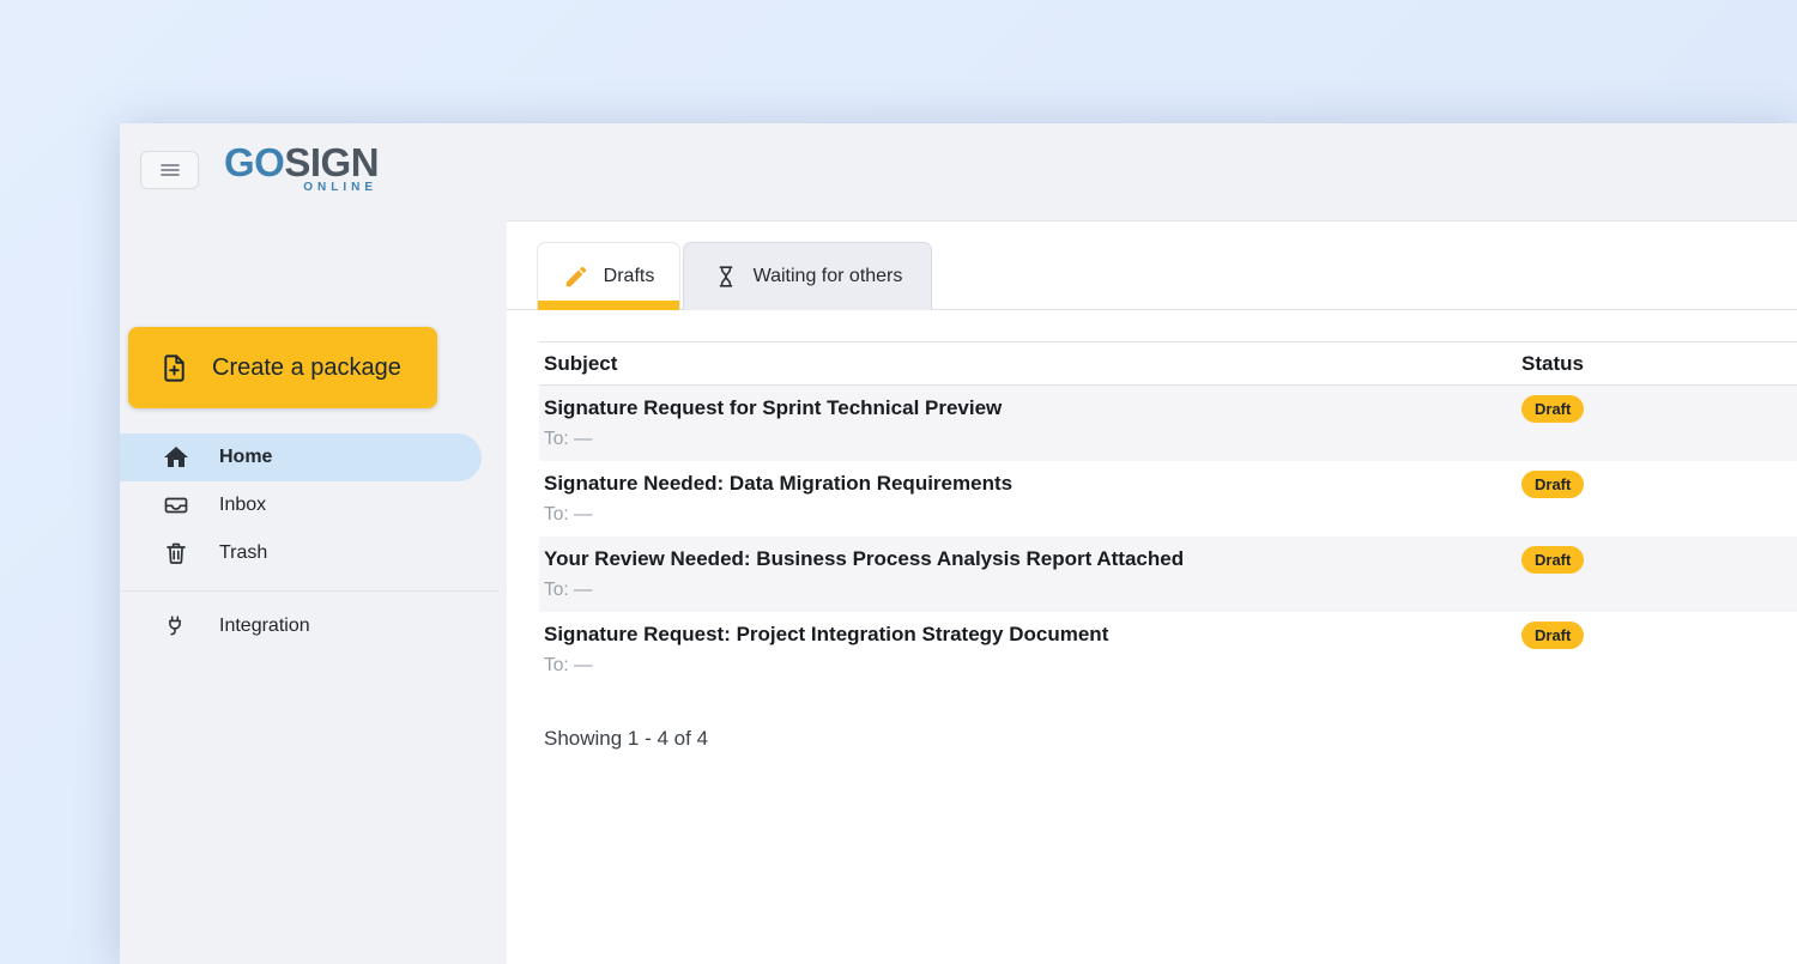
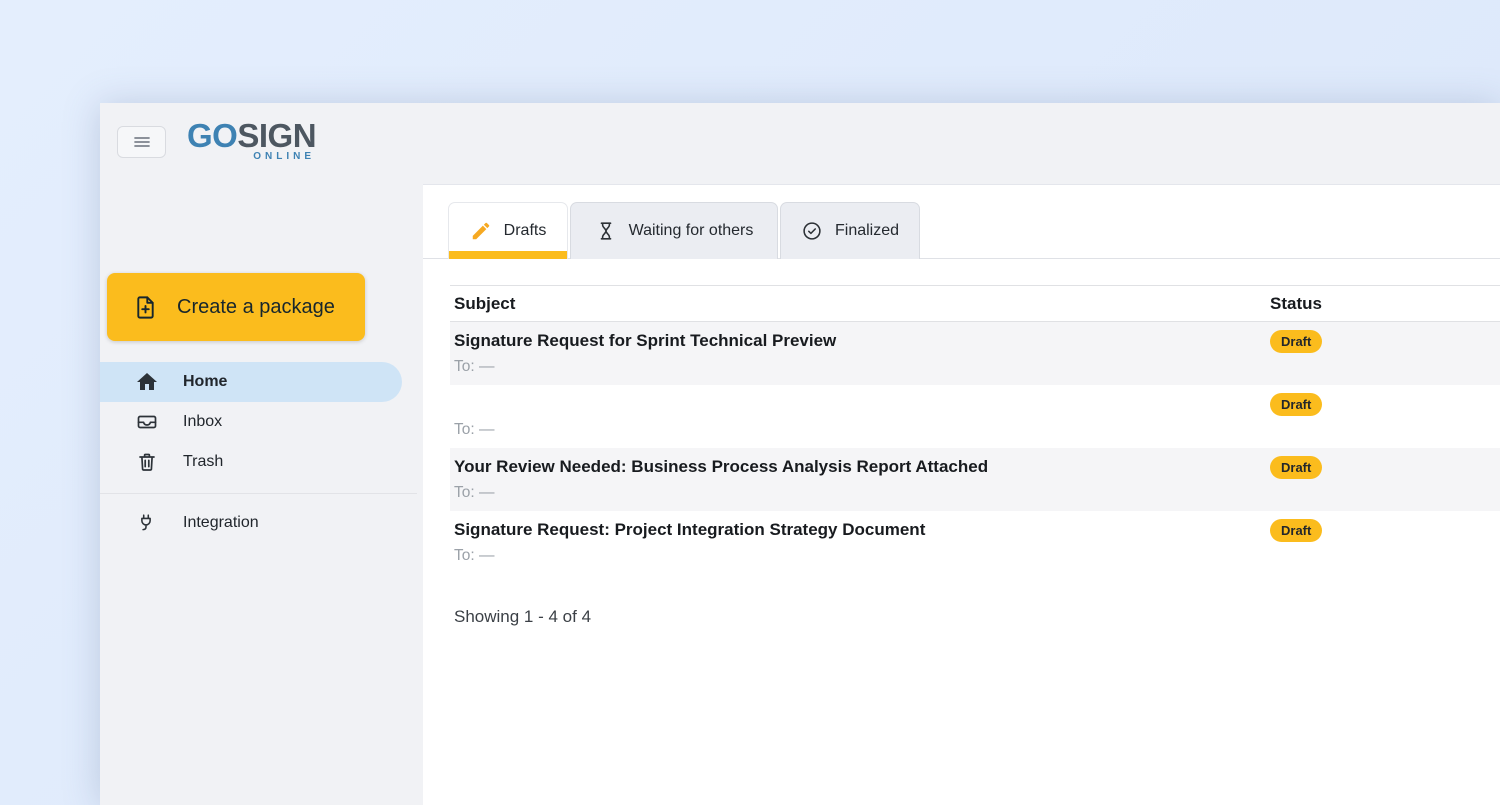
  GOSIGN
  ONLINE
  Create a package
  Home
  Inbox
  Trash
  Integration
  Drafts
  Waiting for others
+ Finalized
  Subject
  Status
  Signature Request for Sprint Technical Preview
  To: —
  Draft
- Signature Needed: Data Migration Requirements
  To: —
  Draft
  Your Review Needed: Business Process Analysis Report Attached
  To: —
  Draft
  Signature Request: Project Integration Strategy Document
  To: —
  Draft
  Showing 1 - 4 of 4
